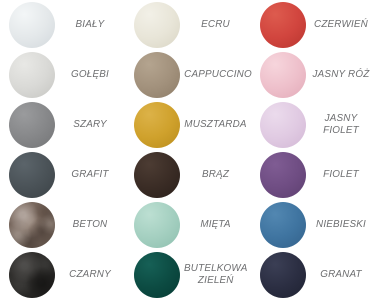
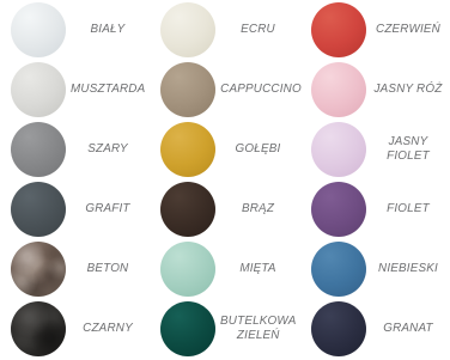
  BIAŁY
  ECRU
  CZERWIEŃ
- GOŁĘBI
+ MUSZTARDA
  CAPPUCCINO
  JASNY RÓŻ
  SZARY
- MUSZTARDA
+ GOŁĘBI
  JASNY FIOLET
  GRAFIT
  BRĄZ
  FIOLET
  BETON
  MIĘTA
  NIEBIESKI
  CZARNY
  BUTELKOWA
  ZIELEŃ
  GRANAT
